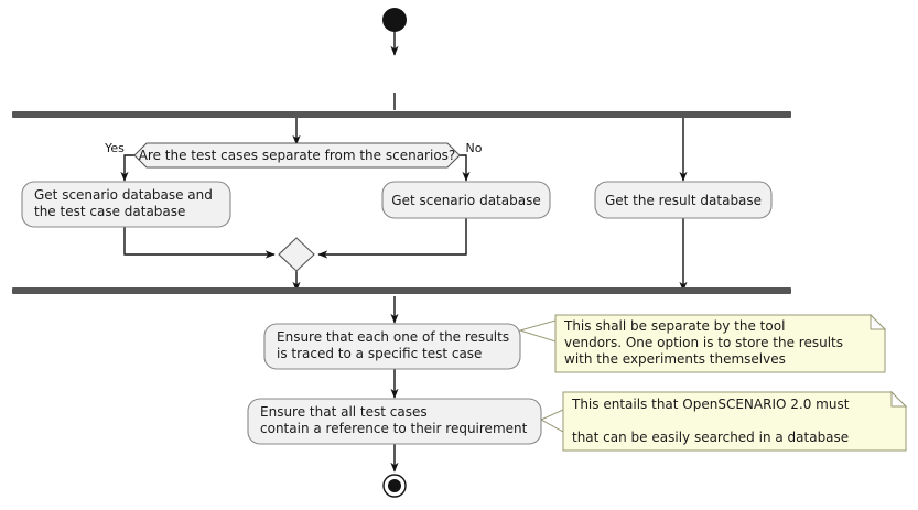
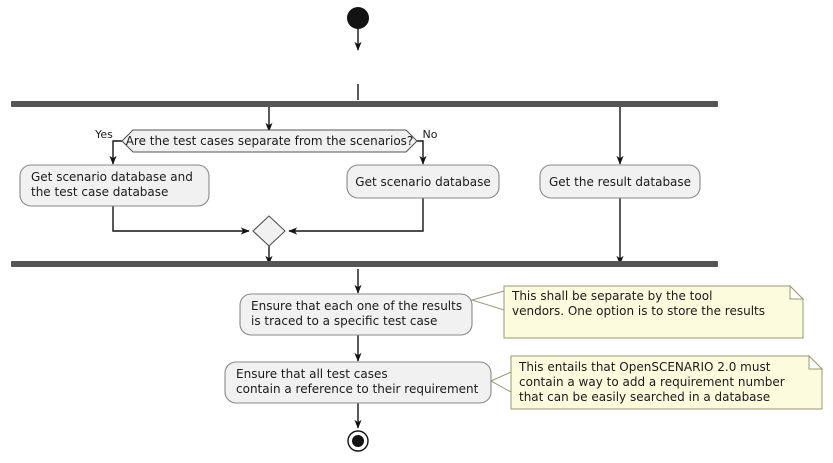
  Are the test cases separate from the scenarios?
  Yes
  No
  Get scenario database and
  the test case database
  Get scenario database
  Get the result database
  Ensure that each one of the results
  is traced to a specific test case
  Ensure that all test cases
  contain a reference to their requirement
  This shall be separate by the tool
  vendors. One option is to store the results
- with the experiments themselves
  This entails that OpenSCENARIO 2.0 must
+ contain a way to add a requirement number
  that can be easily searched in a database
